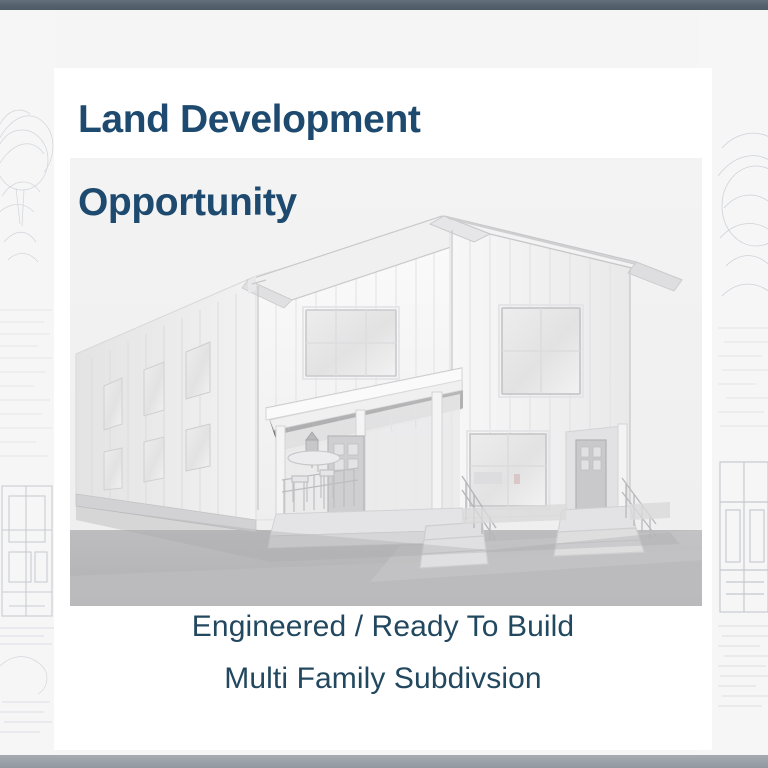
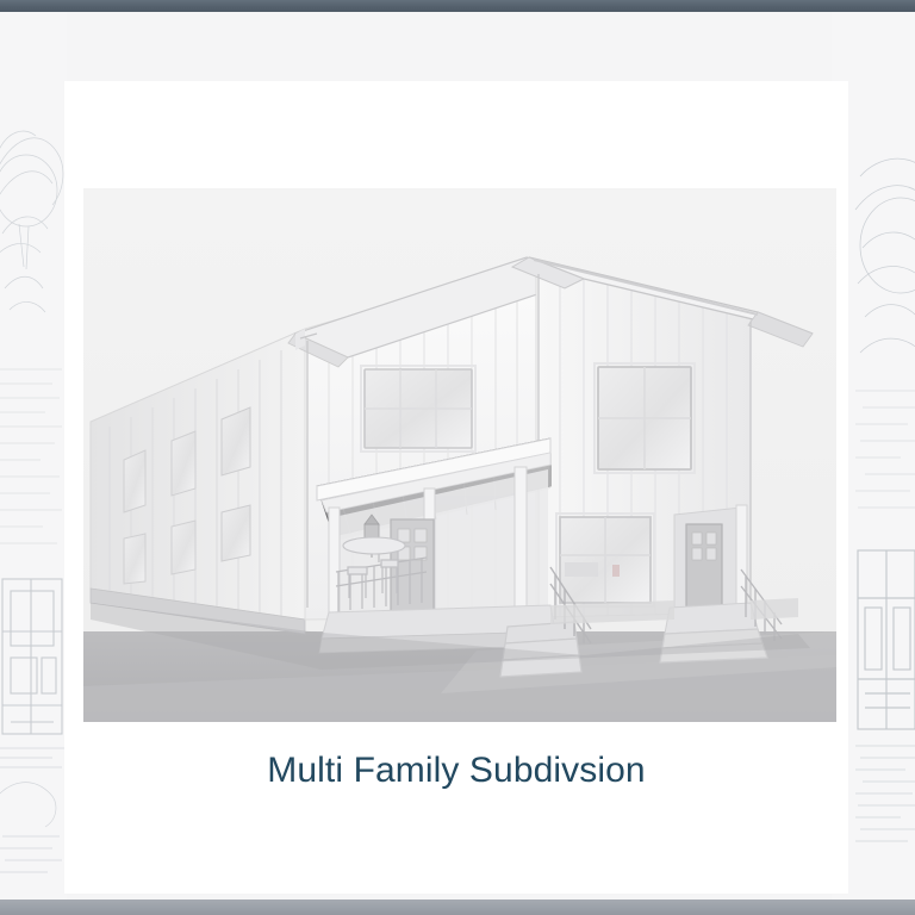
- Land Development
- Opportunity
- Engineered / Ready To Build
  Multi Family Subdivsion
